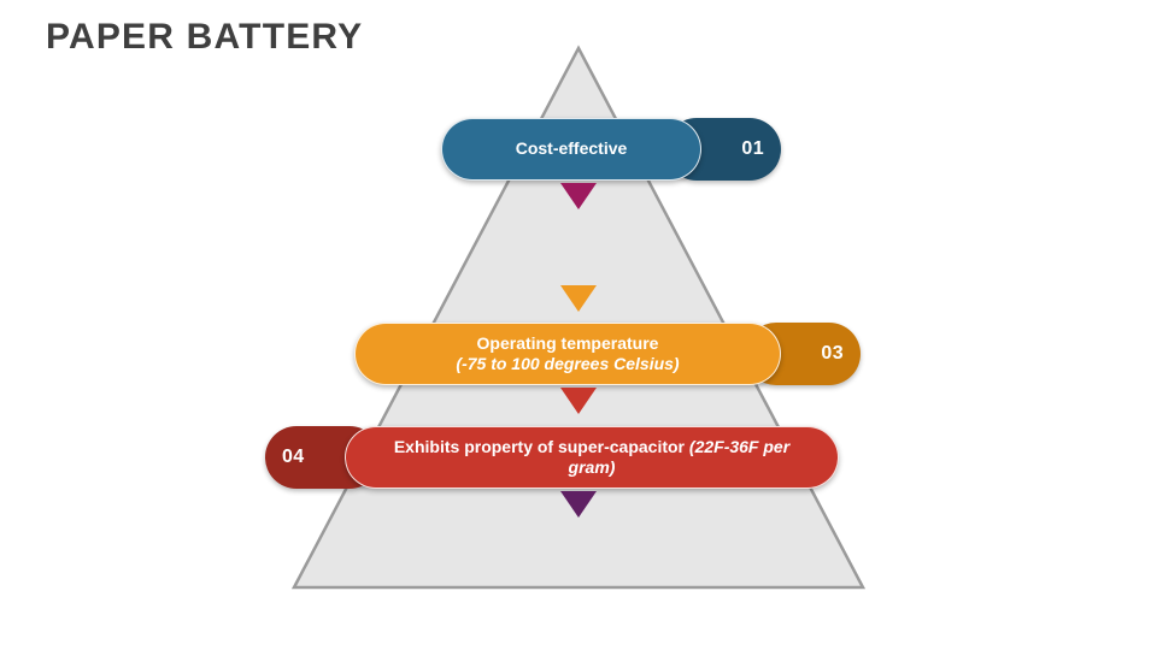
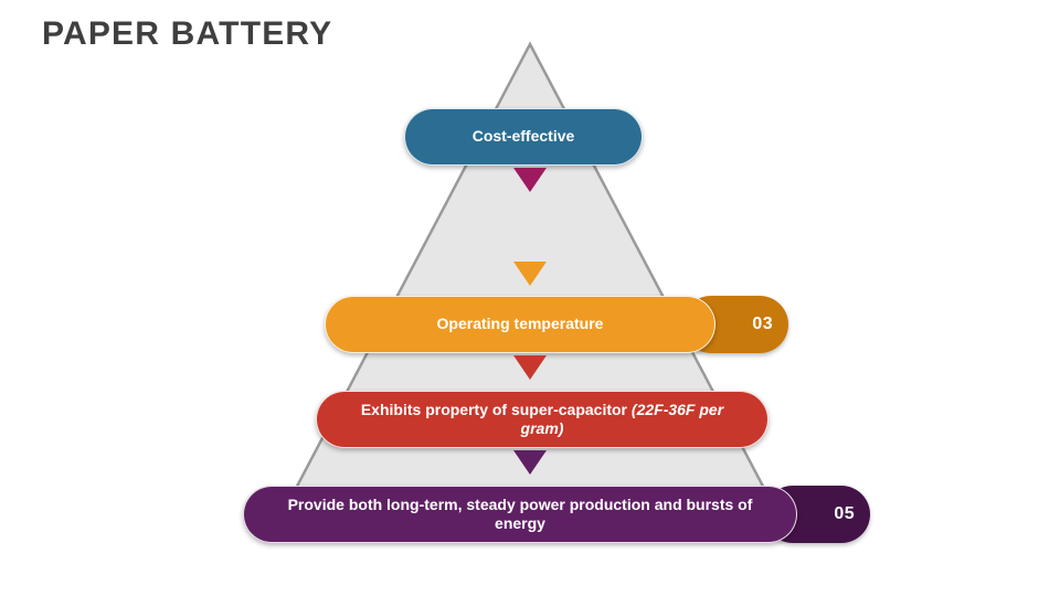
  PAPER BATTERY
- 01
  Cost-effective
  03
  Operating temperature
- (-75 to 100 degrees Celsius)
- 04
  Exhibits property of super-capacitor (22F-36F per gram)
+ 05
+ Provide both long-term, steady power production and bursts of energy
